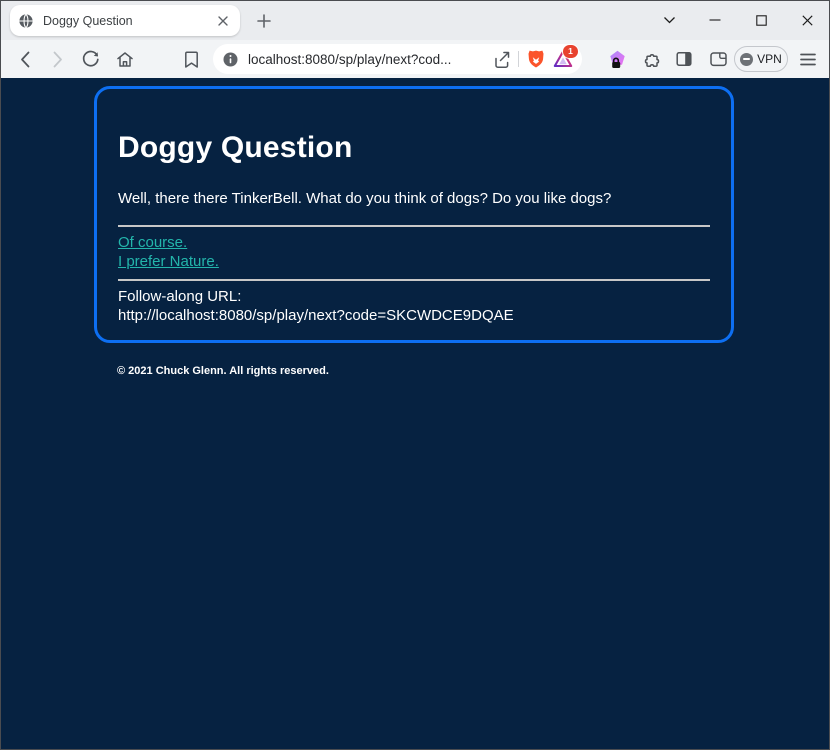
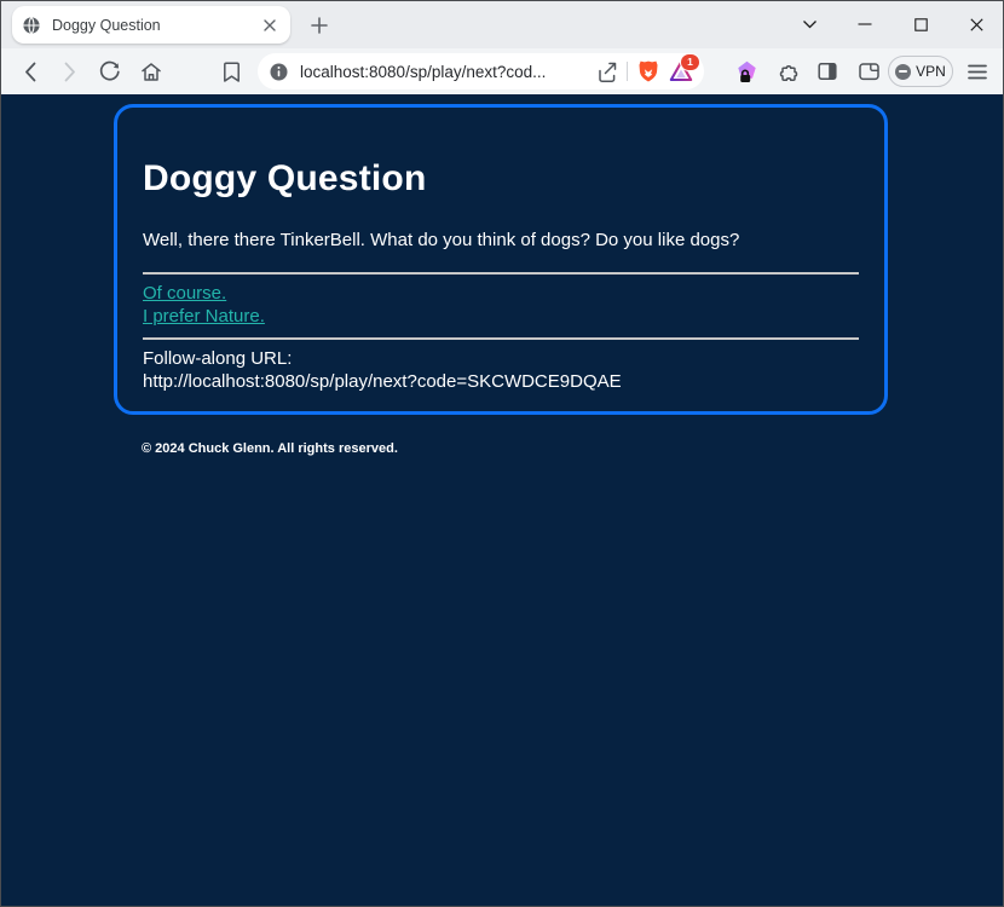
  Doggy Question
  localhost:8080/sp/play/next?cod...
  1
  VPN
  Doggy Question
  Well, there there TinkerBell. What do you think of dogs? Do you like dogs?
  Of course.
  I prefer Nature.
  Follow-along URL:
  http://localhost:8080/sp/play/next?code=SKCWDCE9DQAE
- © 2021 Chuck Glenn. All rights reserved.
+ © 2024 Chuck Glenn. All rights reserved.
